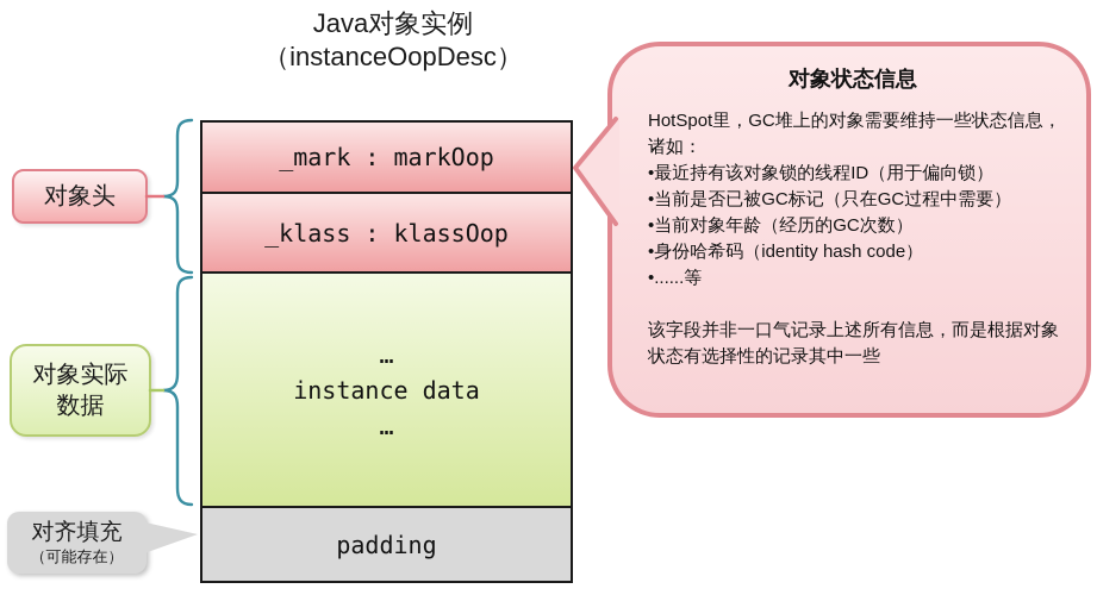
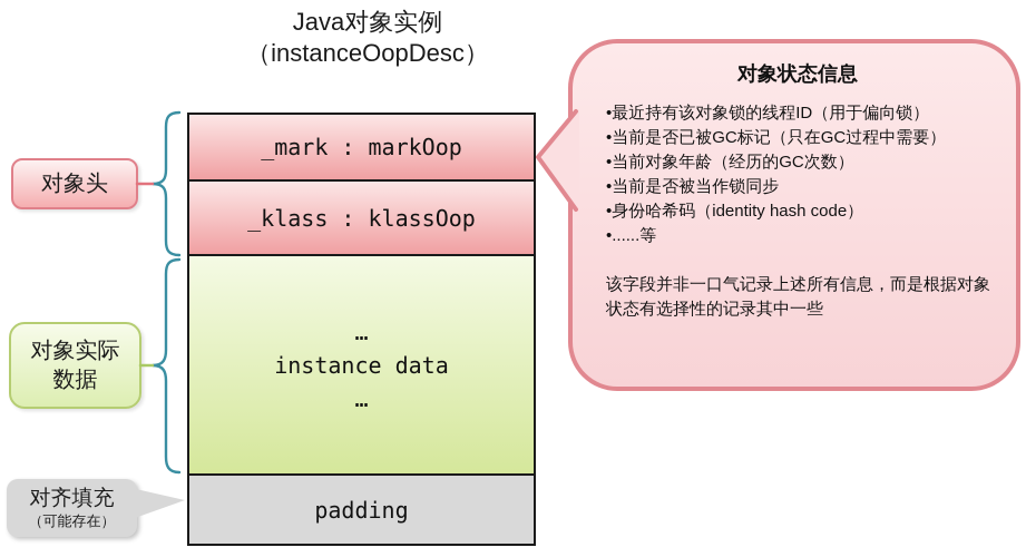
  Java对象实例
  （instanceOopDesc）
  _mark : markOop
  _klass : klassOop
  …
  instance data
  …
  padding
  对象头
  对象实际
  数据
  对齐填充
  （可能存在）
  对象状态信息
- HotSpot里，GC堆上的对象需要维持一些状态信息，诸如：
  •最近持有该对象锁的线程ID（用于偏向锁）
  •当前是否已被GC标记（只在GC过程中需要）
  •当前对象年龄（经历的GC次数）
+ •当前是否被当作锁同步
  •身份哈希码（identity hash code）
  •......等
  该字段并非一口气记录上述所有信息，而是根据对象状态有选择性的记录其中一些
